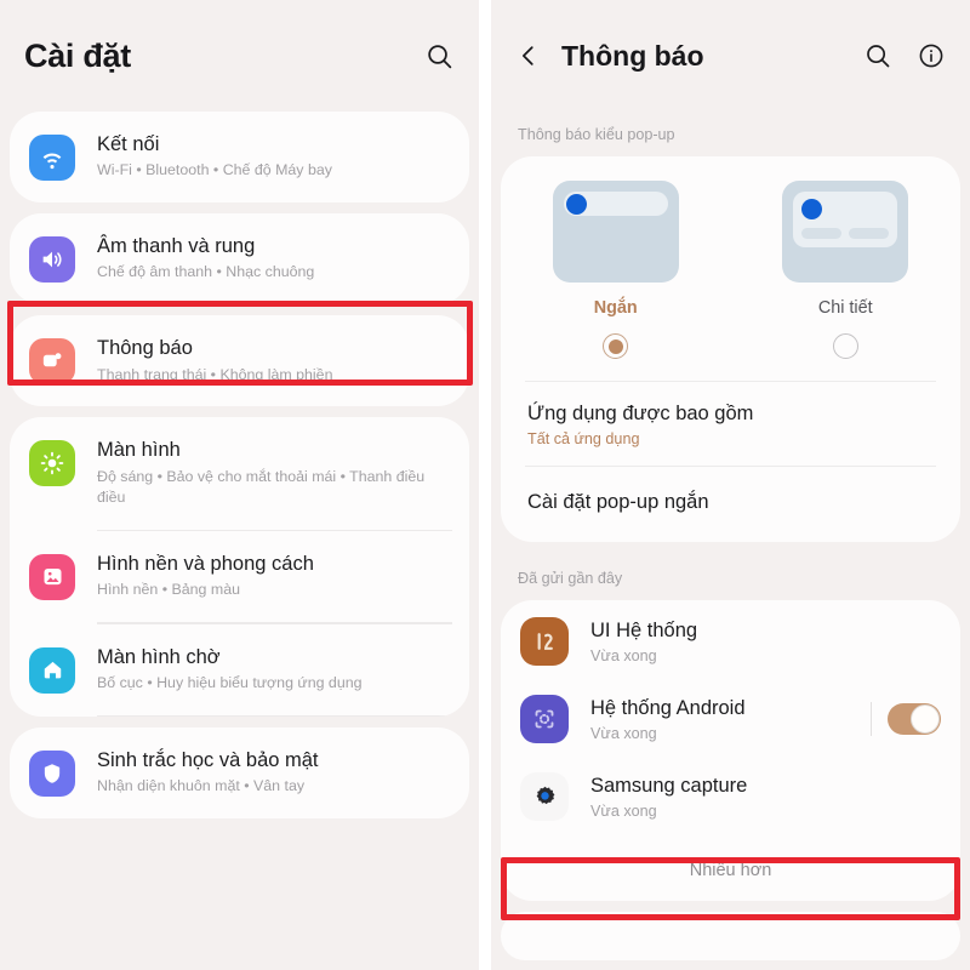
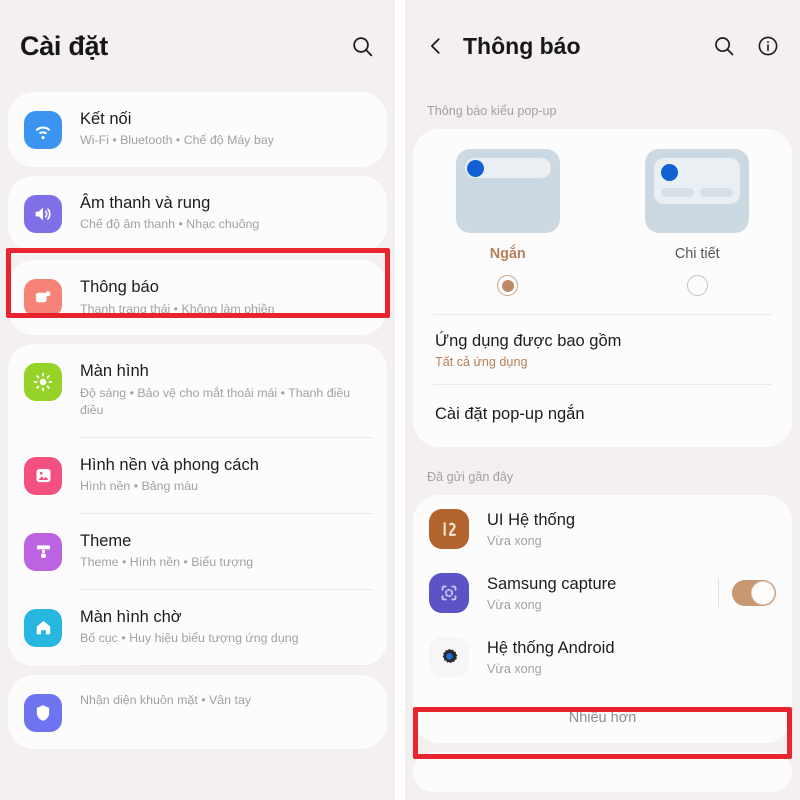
  Cài đặt
  Kết nối
  Wi-Fi • Bluetooth • Chế độ Máy bay
  Âm thanh và rung
  Chế độ âm thanh • Nhạc chuông
  Thông báo
  Thanh trạng thái • Không làm phiền
  Màn hình
  Độ sáng • Bảo vệ cho mắt thoải mái • Thanh điều điều
  Hình nền và phong cách
  Hình nền • Bảng màu
+ Theme
+ Theme • Hình nền • Biểu tượng
  Màn hình chờ
  Bố cục • Huy hiệu biểu tượng ứng dụng
- Sinh trắc học và bảo mật
  Nhận diện khuôn mặt • Vân tay
  Thông báo
  Thông báo kiểu pop-up
  Ngắn
  Chi tiết
  Ứng dụng được bao gồm
  Tất cả ứng dụng
  Cài đặt pop-up ngắn
  Đã gửi gần đây
  UI Hệ thống
  Vừa xong
- Hệ thống Android
+ Samsung capture
  Vừa xong
- Samsung capture
+ Hệ thống Android
  Vừa xong
  Nhiều hơn
